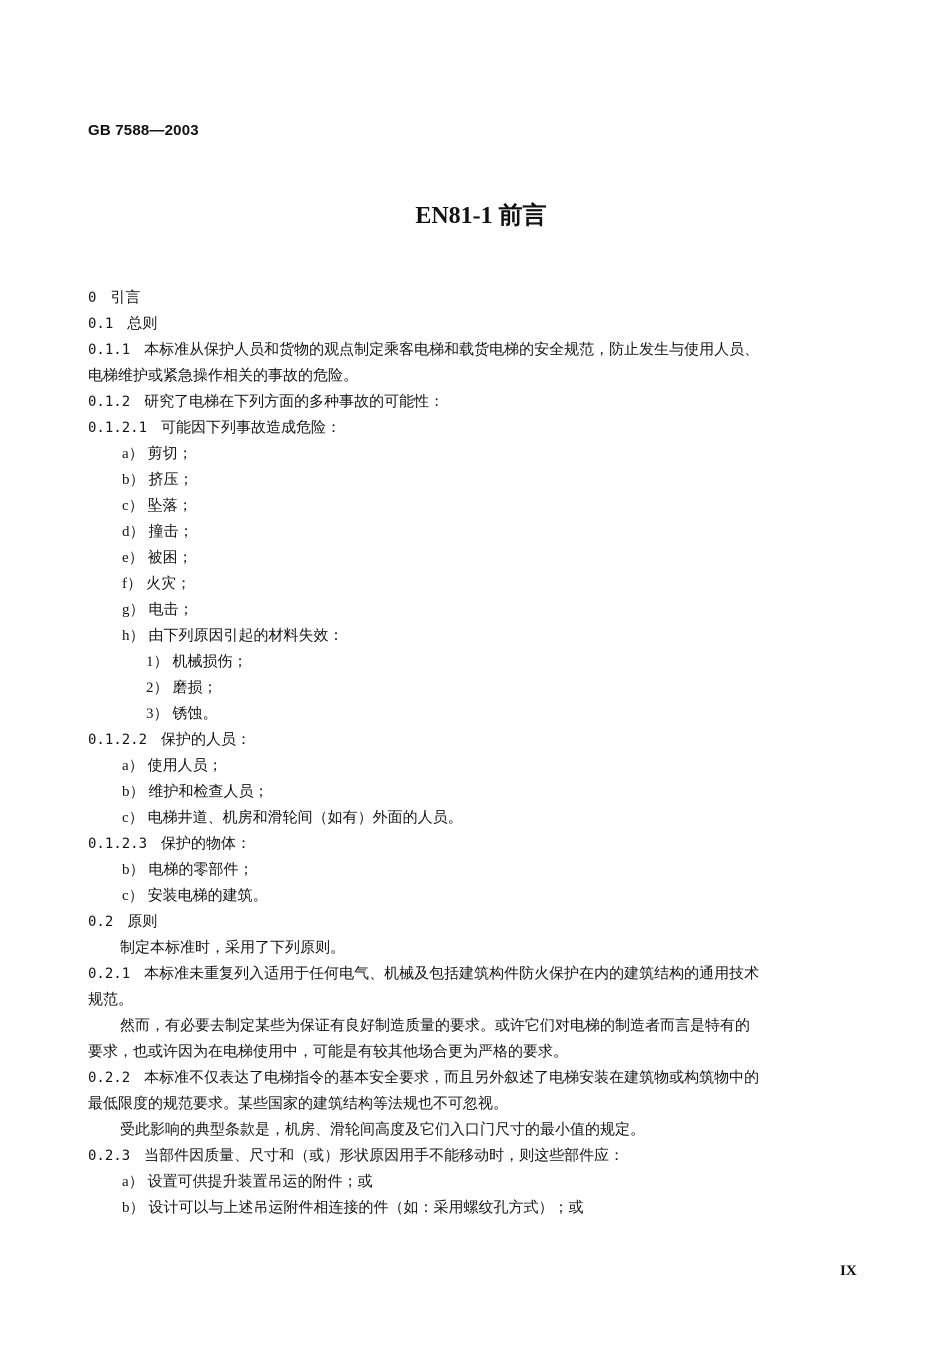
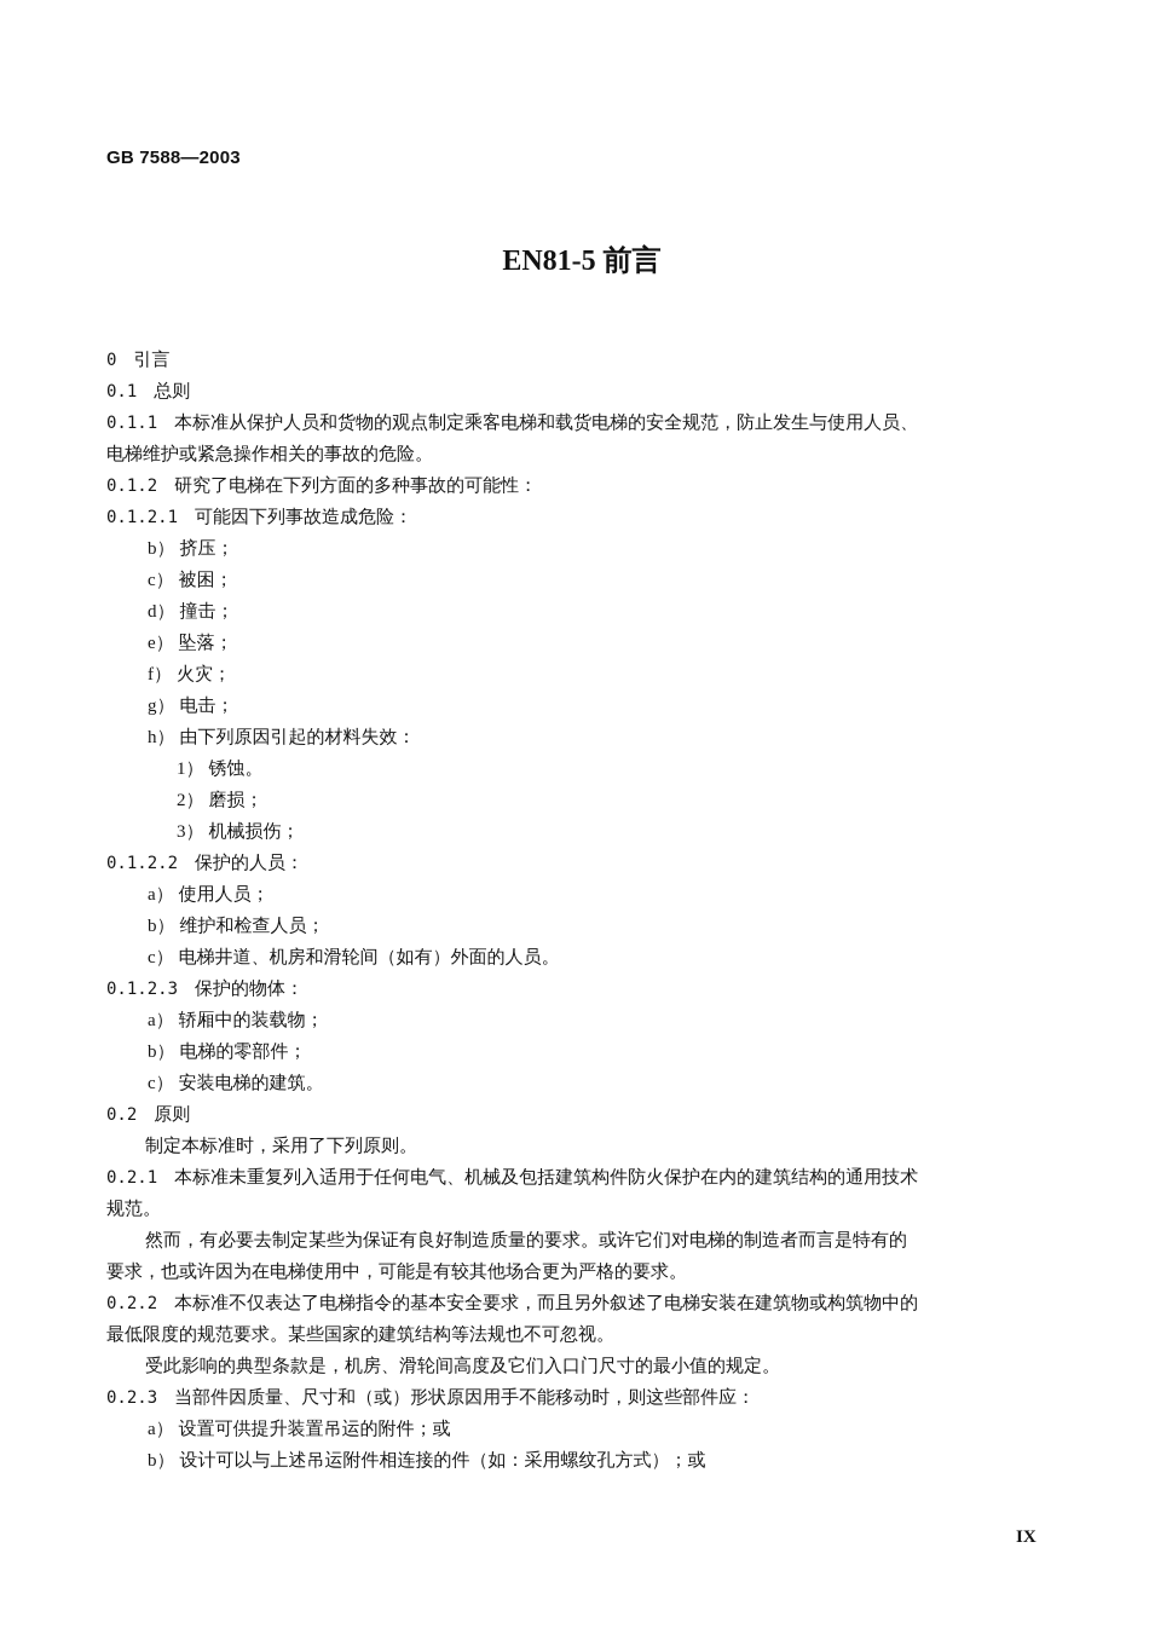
  GB 7588—2003
- EN81-1 前言
+ EN81-5 前言
  0 引言
  0.1 总则
  0.1.1 本标准从保护人员和货物的观点制定乘客电梯和载货电梯的安全规范，防止发生与使用人员、
  电梯维护或紧急操作相关的事故的危险。
  0.1.2 研究了电梯在下列方面的多种事故的可能性：
  0.1.2.1 可能因下列事故造成危险：
- a） 剪切；
  b） 挤压；
- c） 坠落；
+ c） 被困；
  d） 撞击；
- e） 被困；
+ e） 坠落；
  f） 火灾；
  g） 电击；
  h） 由下列原因引起的材料失效：
- 1） 机械损伤；
+ 1） 锈蚀。
  2） 磨损；
- 3） 锈蚀。
+ 3） 机械损伤；
  0.1.2.2 保护的人员：
  a） 使用人员；
  b） 维护和检查人员；
  c） 电梯井道、机房和滑轮间（如有）外面的人员。
  0.1.2.3 保护的物体：
+ a） 轿厢中的装载物；
  b） 电梯的零部件；
  c） 安装电梯的建筑。
  0.2 原则
  制定本标准时，采用了下列原则。
  0.2.1 本标准未重复列入适用于任何电气、机械及包括建筑构件防火保护在内的建筑结构的通用技术
  规范。
  然而，有必要去制定某些为保证有良好制造质量的要求。或许它们对电梯的制造者而言是特有的
  要求，也或许因为在电梯使用中，可能是有较其他场合更为严格的要求。
  0.2.2 本标准不仅表达了电梯指令的基本安全要求，而且另外叙述了电梯安装在建筑物或构筑物中的
  最低限度的规范要求。某些国家的建筑结构等法规也不可忽视。
  受此影响的典型条款是，机房、滑轮间高度及它们入口门尺寸的最小值的规定。
  0.2.3 当部件因质量、尺寸和（或）形状原因用手不能移动时，则这些部件应：
  a） 设置可供提升装置吊运的附件；或
  b） 设计可以与上述吊运附件相连接的件（如：采用螺纹孔方式）；或
  IX
